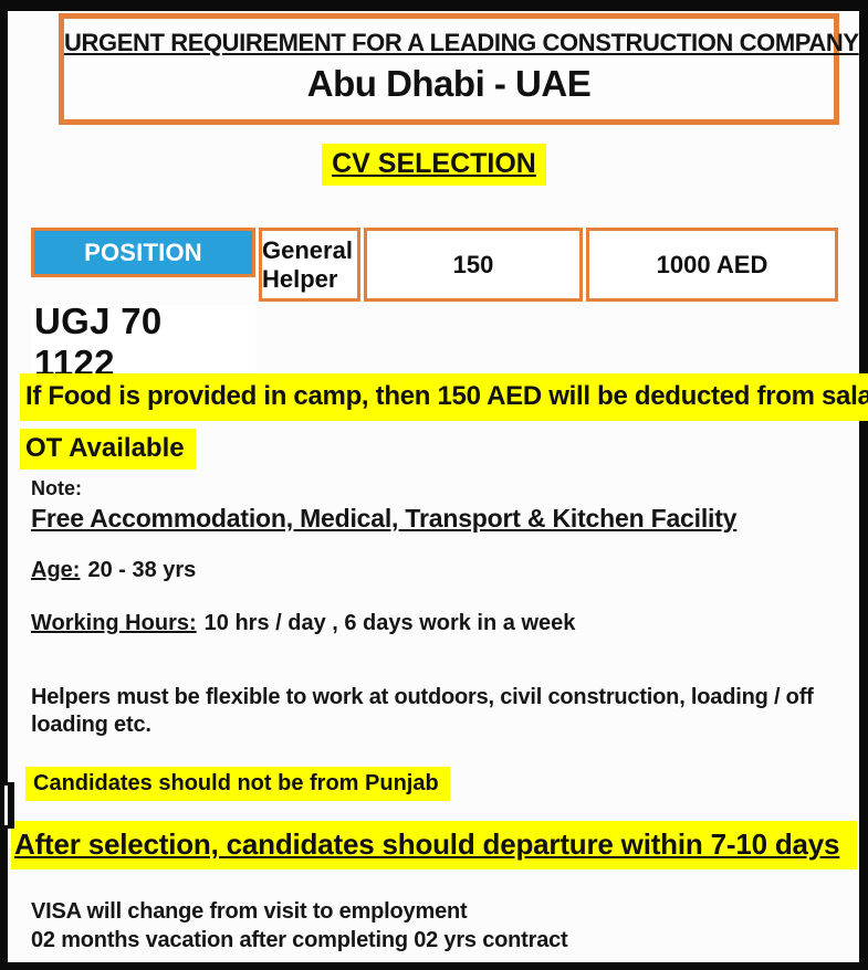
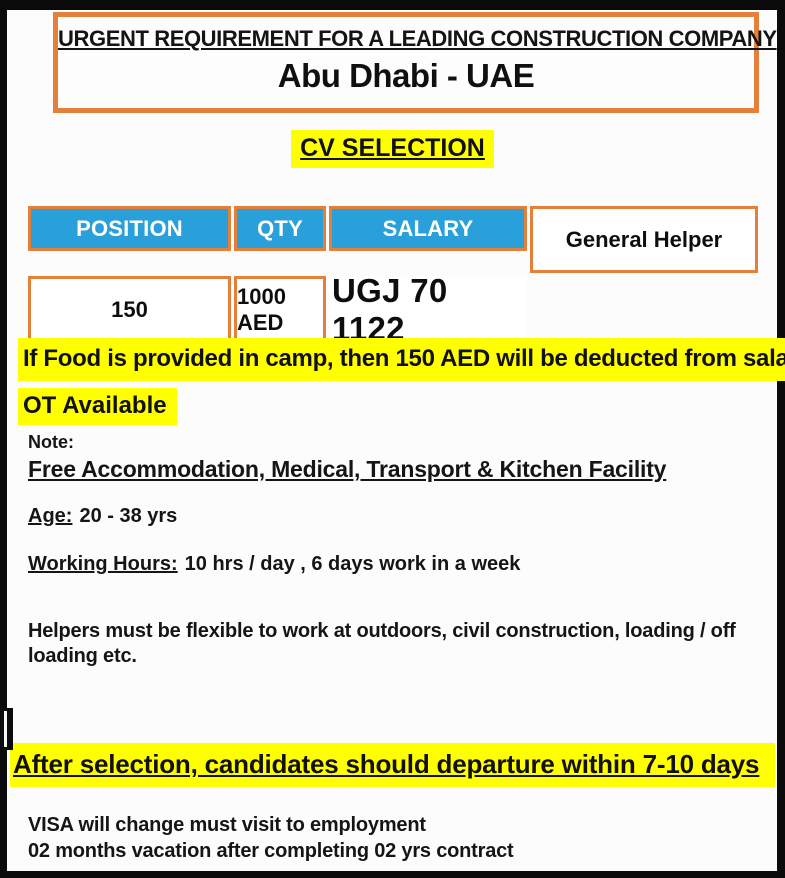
  URGENT REQUIREMENT FOR A LEADING CONSTRUCTION COMPANY
  Abu Dhabi - UAE
  CV SELECTION
  POSITION
+ QTY
+ SALARY
  General Helper
  150
  1000 AED
  UGJ 70 1122
  If Food is provided in camp, then 150 AED will be deducted from sala
  OT Available
  Note:
  Free Accommodation, Medical, Transport & Kitchen Facility
  Age: 20 - 38 yrs
  Working Hours: 10 hrs / day , 6 days work in a week
  Helpers must be flexible to work at outdoors, civil construction, loading / off loading etc.
- Candidates should not be from Punjab
  After selection, candidates should departure within 7-10 days
- VISA will change from visit to employment
+ VISA will change must visit to employment
  02 months vacation after completing 02 yrs contract
